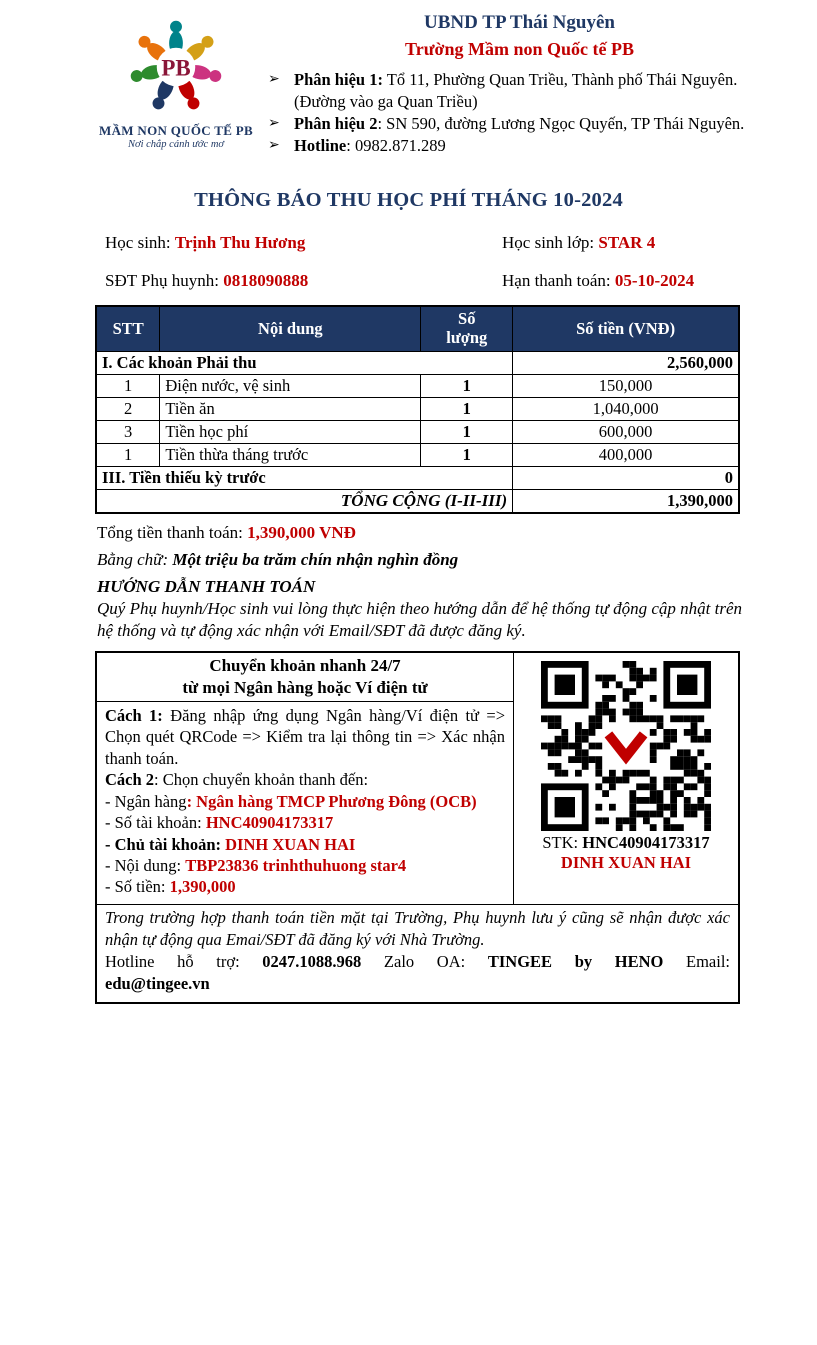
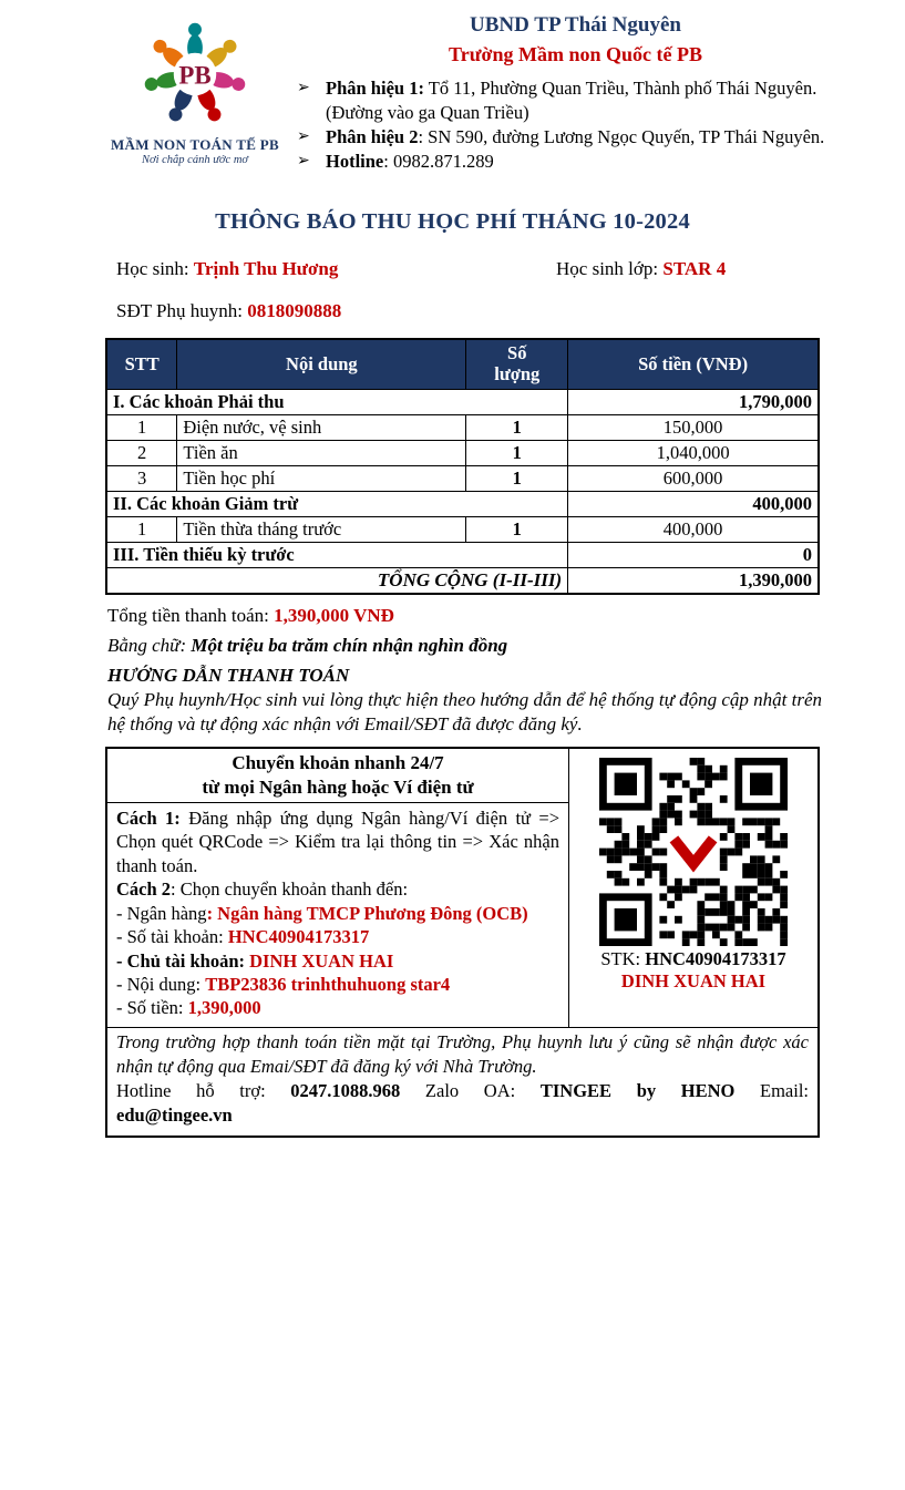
  PB
- MẦM NON QUỐC TẾ PB
+ MẦM NON TOÁN TẾ PB
  Nơi chắp cánh ước mơ
  UBND TP Thái Nguyên
  Trường Mầm non Quốc tế PB
  ➢
  Phân hiệu 1: Tổ 11, Phường Quan Triều, Thành phố Thái Nguyên. (Đường vào ga Quan Triều)
  ➢
  Phân hiệu 2: SN 590, đường Lương Ngọc Quyến, TP Thái Nguyên.
  ➢
  Hotline: 0982.871.289
  THÔNG BÁO THU HỌC PHÍ THÁNG 10-2024
  Học sinh: Trịnh Thu Hương
  Học sinh lớp: STAR 4
  SĐT Phụ huynh: 0818090888
- Hạn thanh toán: 05-10-2024
  STT	Nội dung	Số lượng	Số tiền (VNĐ)
- I. Các khoản Phải thu	2,560,000
+ I. Các khoản Phải thu	1,790,000
  1	Điện nước, vệ sinh	1	150,000
  2	Tiền ăn	1	1,040,000
  3	Tiền học phí	1	600,000
+ II. Các khoản Giảm trừ	400,000
  1	Tiền thừa tháng trước	1	400,000
  III. Tiền thiếu kỳ trước	0
  TỔNG CỘNG (I-II-III)	1,390,000
  Tổng tiền thanh toán: 1,390,000 VNĐ
  Bằng chữ: Một triệu ba trăm chín nhận nghìn đồng
  HƯỚNG DẪN THANH TOÁN
  Quý Phụ huynh/Học sinh vui lòng thực hiện theo hướng dẫn để hệ thống tự động cập nhật trên hệ thống và tự động xác nhận với Email/SĐT đã được đăng ký.
  Chuyển khoản nhanh 24/7
  từ mọi Ngân hàng hoặc Ví điện tử
  STK: HNC40904173317
  DINH XUAN HAI
  Cách 1: Đăng nhập ứng dụng Ngân hàng/Ví điện tử => Chọn quét QRCode => Kiểm tra lại thông tin => Xác nhận thanh toán.
  Cách 2: Chọn chuyển khoản thanh đến:
  - Ngân hàng: Ngân hàng TMCP Phương Đông (OCB)
  - Số tài khoản: HNC40904173317
  - Chủ tài khoản: DINH XUAN HAI
  - Nội dung: TBP23836 trinhthuhuong star4
  - Số tiền: 1,390,000
  Trong trường hợp thanh toán tiền mặt tại Trường, Phụ huynh lưu ý cũng sẽ nhận được xác nhận tự động qua Emai/SĐT đã đăng ký với Nhà Trường.
  Hotline hỗ trợ: 0247.1088.968 Zalo OA: TINGEE by HENO Email:
  edu@tingee.vn
